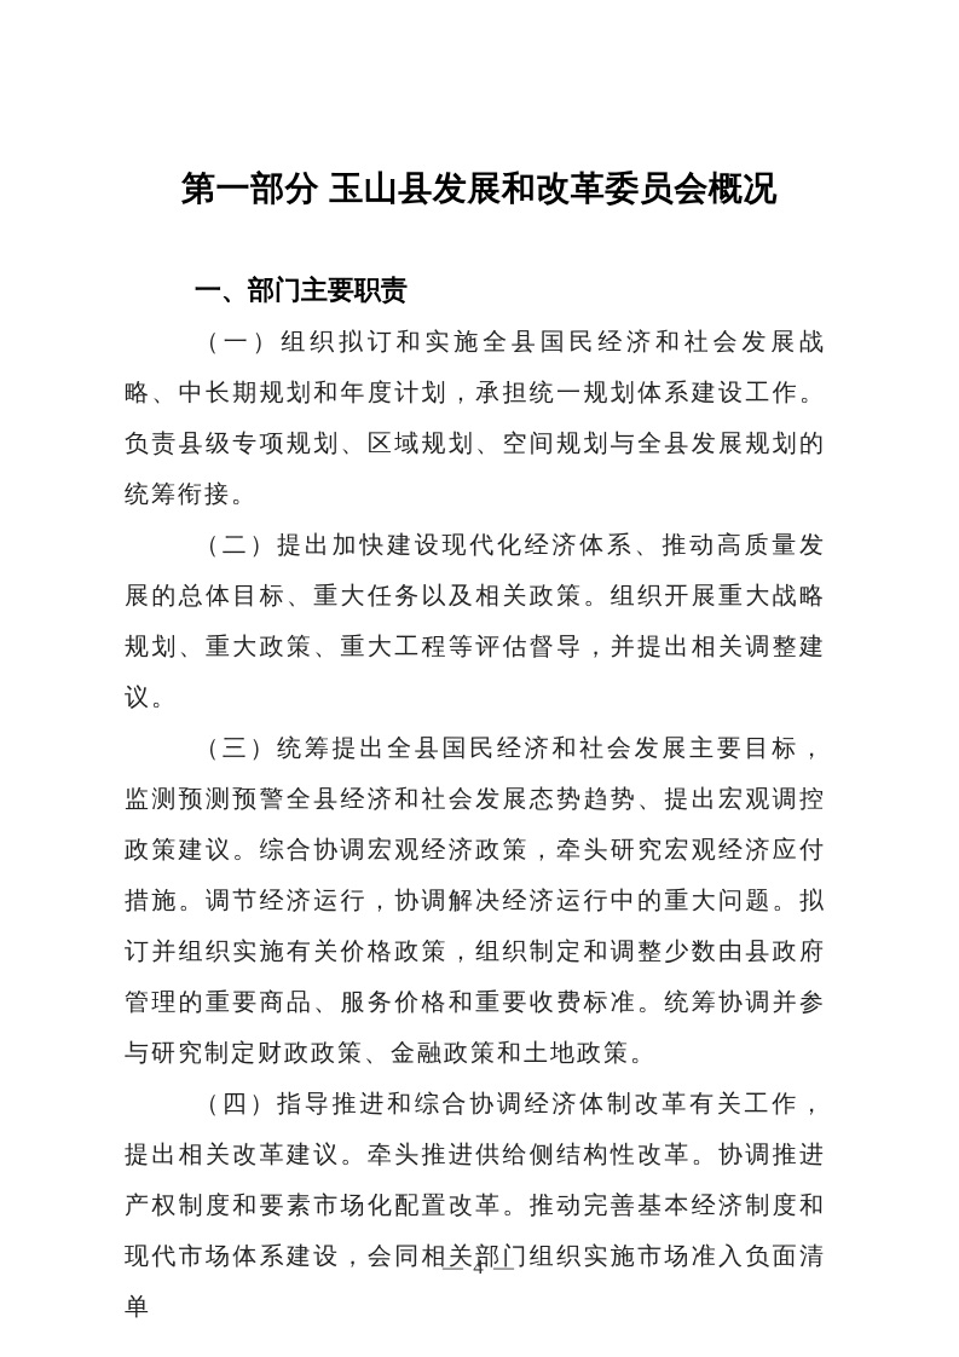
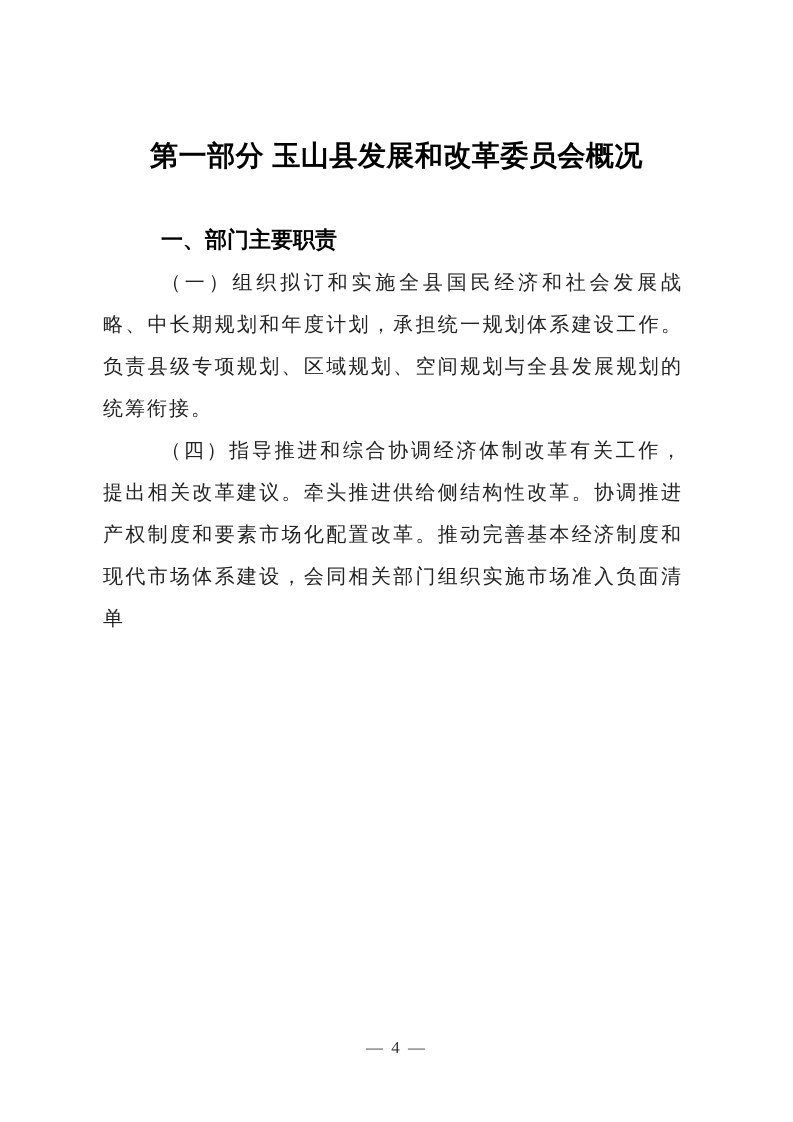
  第一部分 玉山县发展和改革委员会概况
  一、部门主要职责
  （一）组织拟订和实施全县国民经济和社会发展战略、中长期规划和年度计划，承担统一规划体系建设工作。负责县级专项规划、区域规划、空间规划与全县发展规划的统筹衔接。
- （二）提出加快建设现代化经济体系、推动高质量发展的总体目标、重大任务以及相关政策。组织开展重大战略规划、重大政策、重大工程等评估督导，并提出相关调整建议。
- （三）统筹提出全县国民经济和社会发展主要目标，监测预测预警全县经济和社会发展态势趋势、提出宏观调控政策建议。综合协调宏观经济政策，牵头研究宏观经济应付措施。调节经济运行，协调解决经济运行中的重大问题。拟订并组织实施有关价格政策，组织制定和调整少数由县政府管理的重要商品、服务价格和重要收费标准。统筹协调并参与研究制定财政政策、金融政策和土地政策。
  （四）指导推进和综合协调经济体制改革有关工作，提出相关改革建议。牵头推进供给侧结构性改革。协调推进产权制度和要素市场化配置改革。推动完善基本经济制度和现代市场体系建设，会同相关部门组织实施市场准入负面清单
  — 4 —
